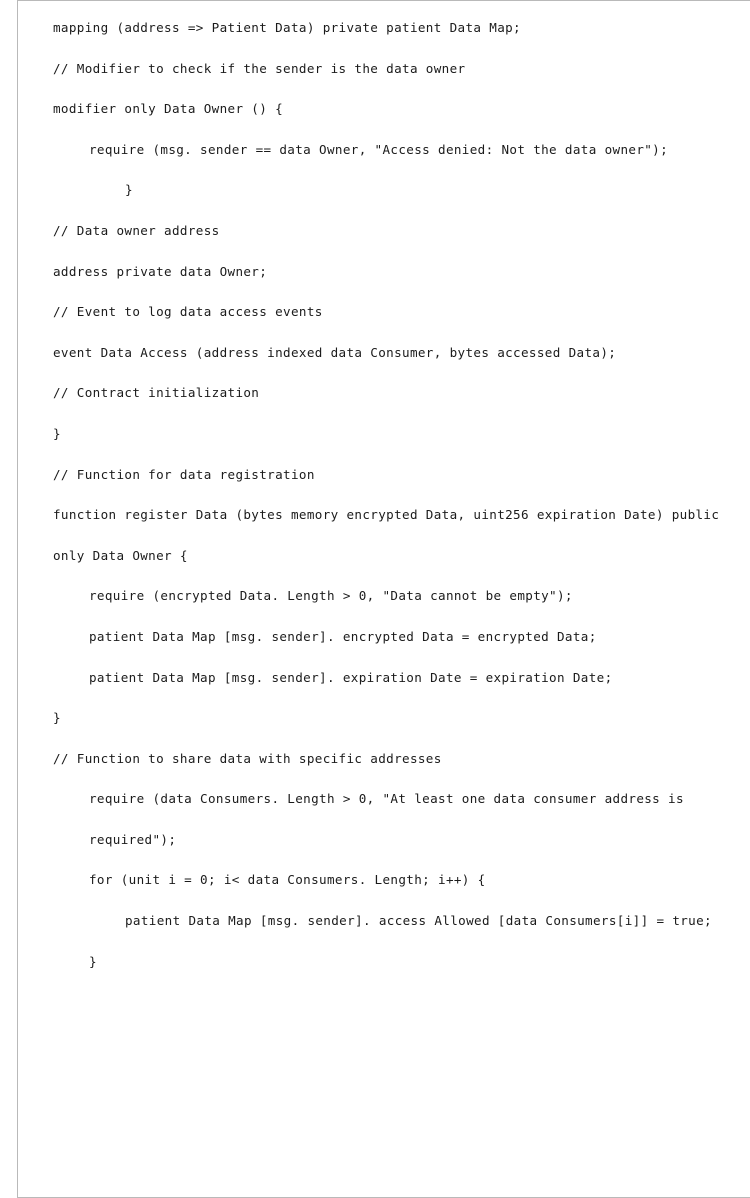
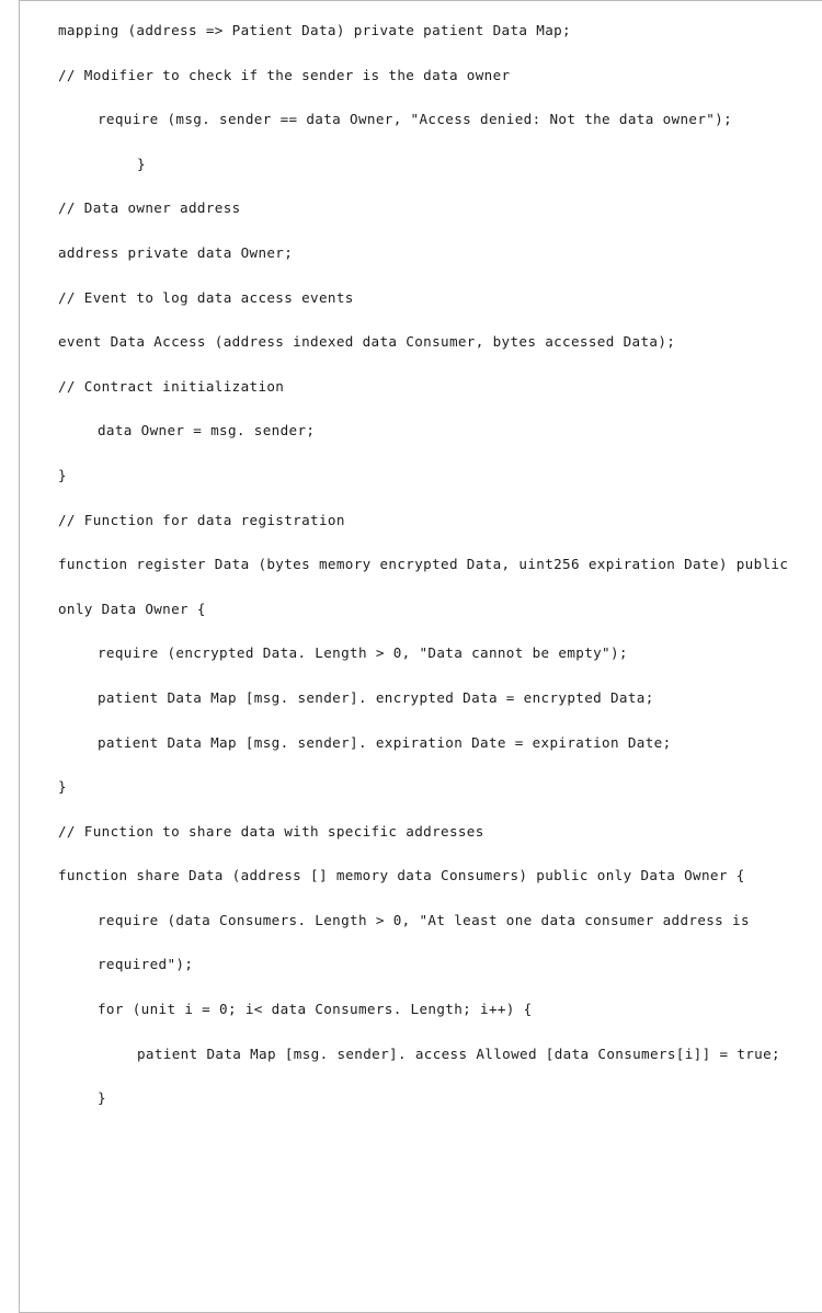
  mapping (address => Patient Data) private patient Data Map;
  // Modifier to check if the sender is the data owner
- modifier only Data Owner () {
  require (msg. sender == data Owner, "Access denied: Not the data owner");
  }
  // Data owner address
  address private data Owner;
  // Event to log data access events
  event Data Access (address indexed data Consumer, bytes accessed Data);
  // Contract initialization
+ data Owner = msg. sender;
  }
  // Function for data registration
  function register Data (bytes memory encrypted Data, uint256 expiration Date) public only Data Owner {
  require (encrypted Data. Length > 0, "Data cannot be empty");
  patient Data Map [msg. sender]. encrypted Data = encrypted Data;
  patient Data Map [msg. sender]. expiration Date = expiration Date;
  }
  // Function to share data with specific addresses
+ function share Data (address [] memory data Consumers) public only Data Owner {
  require (data Consumers. Length > 0, "At least one data consumer address is required");
  for (unit i = 0; i< data Consumers. Length; i++) {
  patient Data Map [msg. sender]. access Allowed [data Consumers[i]] = true;
  }
